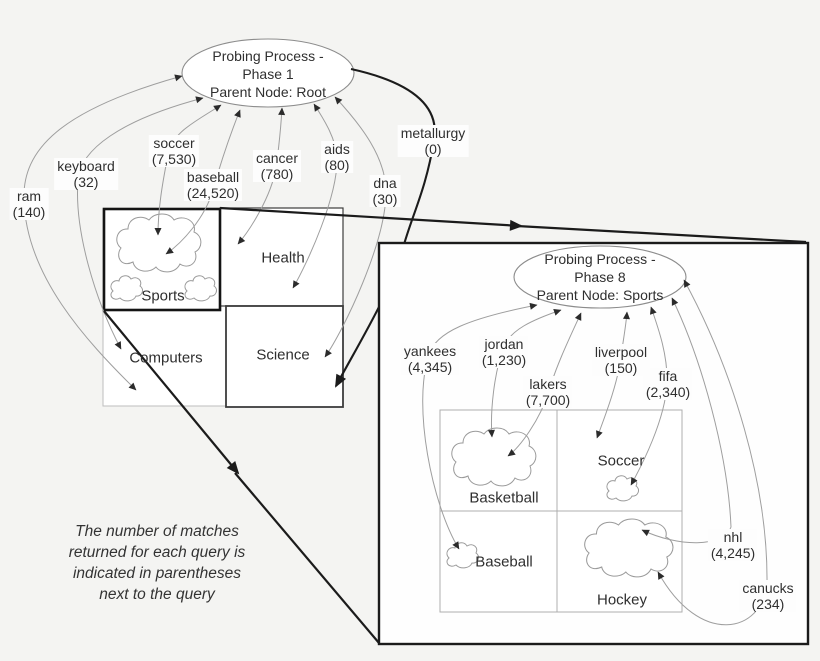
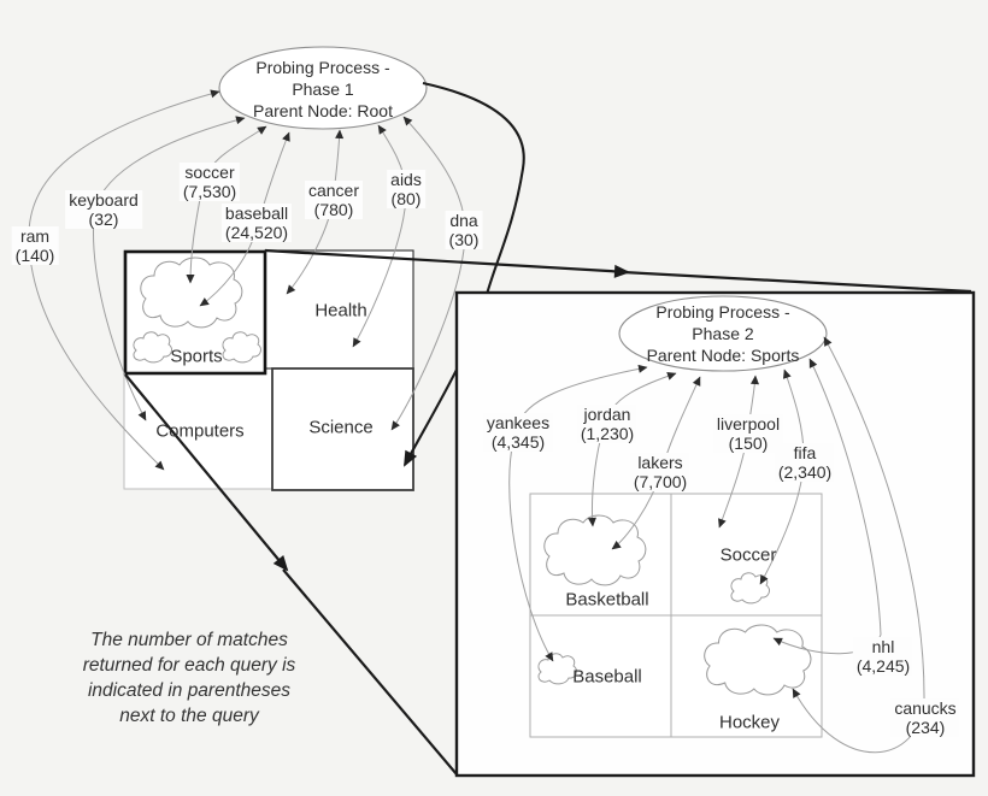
  Probing Process -
  Phase 1
  Parent Node: Root
  Probing Process -
- Phase 8
+ Phase 2
  Parent Node: Sports
  ram
  (140)
  keyboard
  (32)
  soccer
  (7,530)
  baseball
  (24,520)
  cancer
  (780)
  aids
  (80)
  dna
  (30)
- metallurgy
- (0)
  yankees
  (4,345)
  jordan
  (1,230)
  lakers
  (7,700)
  liverpool
  (150)
  fifa
  (2,340)
  nhl
  (4,245)
  canucks
  (234)
  Sports
  Health
  Computers
  Science
  Basketball
  Soccer
  Baseball
  Hockey
  The number of matches returned for each query is indicated in parentheses next to the query
